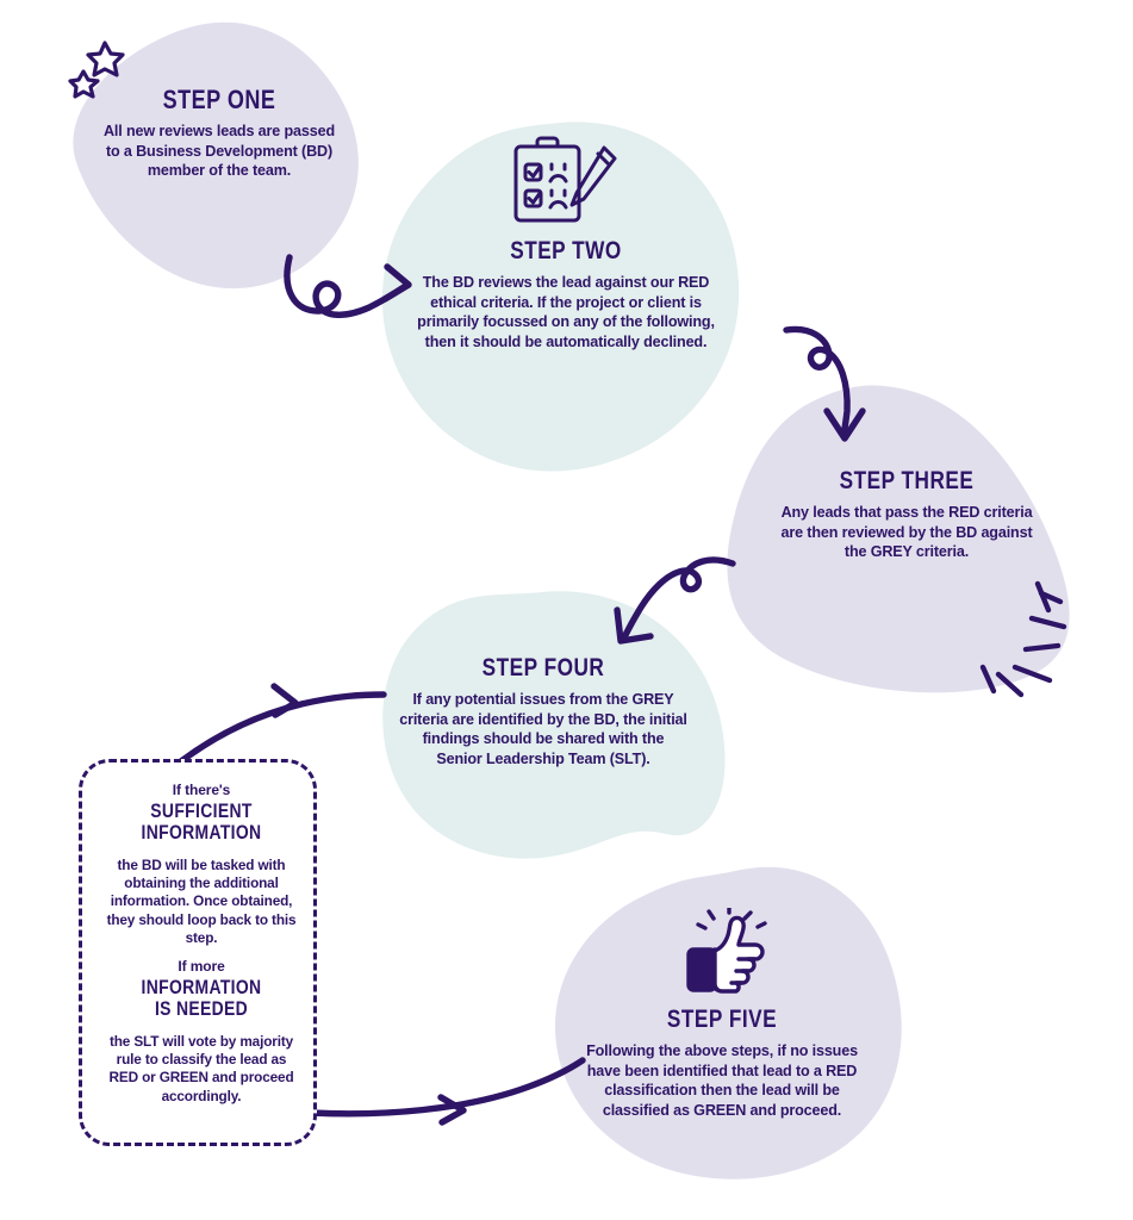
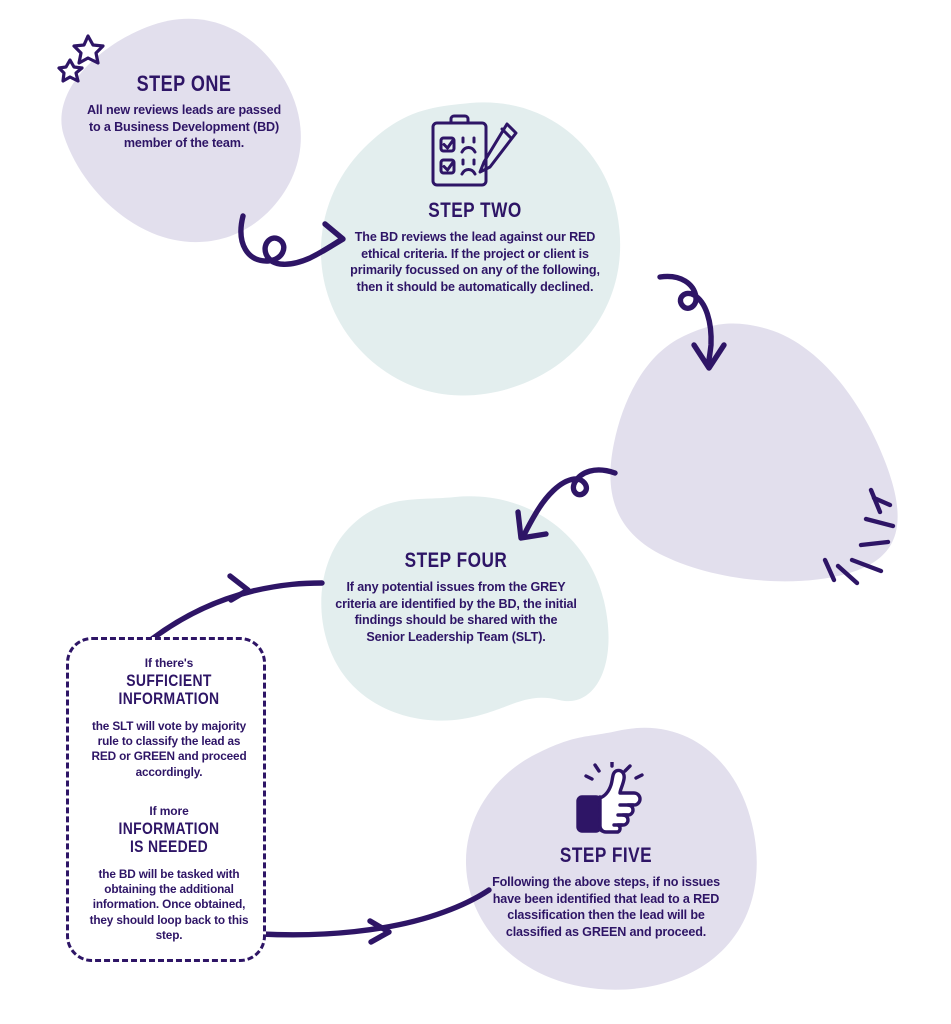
  STEP ONE
  All new reviews leads are passed to a Business Development (BD) member of the team.
  STEP TWO
  The BD reviews the lead against our RED ethical criteria. If the project or client is primarily focussed on any of the following, then it should be automatically declined.
- STEP THREE
- Any leads that pass the RED criteria are then reviewed by the BD against the GREY criteria.
  STEP FOUR
  If any potential issues from the GREY criteria are identified by the BD, the initial findings should be shared with the Senior Leadership Team (SLT).
  STEP FIVE
  Following the above steps, if no issues have been identified that lead to a RED classification then the lead will be classified as GREEN and proceed.
  If there's
  SUFFICIENT
  INFORMATION
- the BD will be tasked with obtaining the additional information. Once obtained, they should loop back to this step.
+ the SLT will vote by majority rule to classify the lead as RED or GREEN and proceed accordingly.
  If more
  INFORMATION
  IS NEEDED
- the SLT will vote by majority rule to classify the lead as RED or GREEN and proceed accordingly.
+ the BD will be tasked with obtaining the additional information. Once obtained, they should loop back to this step.
